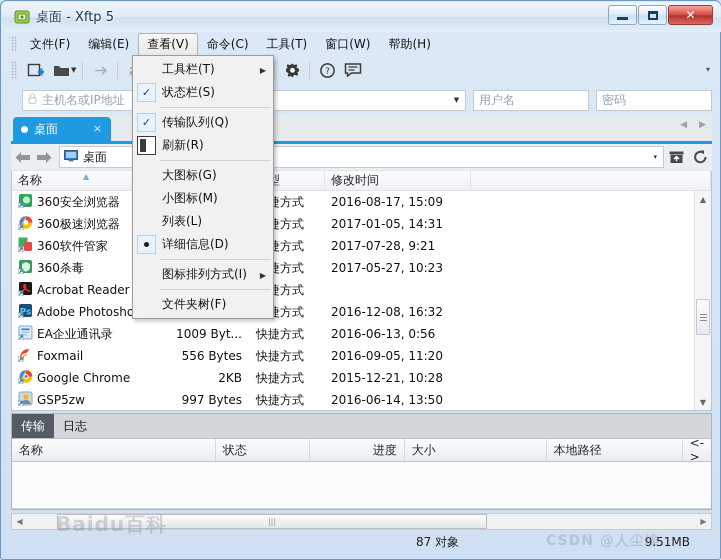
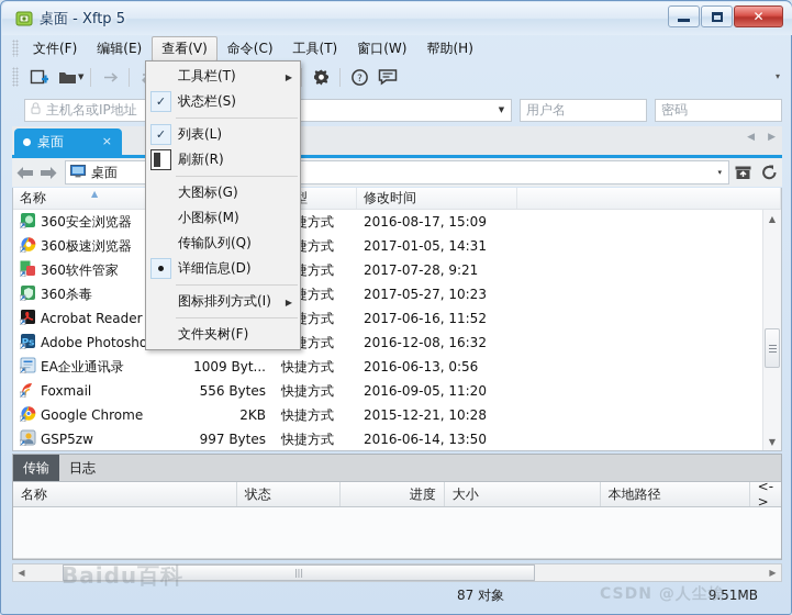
  桌面 - Xftp 5
  ✕
  文件(F)
  编辑(E)
  查看(V)
  命令(C)
  工具(T)
  窗口(W)
  帮助(H)
  ▼
  ?
  ▾
  主机名或IP地址
  ▼
  用户名
  密码
  桌面
  ×
  ◀
  ▶
  桌面
  ▾
  名称
  ▲
  修改时间
  360安全浏览器
  捷方式
  2016-08-17, 15:09
  360极速浏览器
  捷方式
  2017-01-05, 14:31
  360软件管家
  捷方式
  2017-07-28, 9:21
  360杀毒
  捷方式
  2017-05-27, 10:23
  Acrobat Reader
  捷方式
+ 2017-06-16, 11:52
  Ps
  Adobe Photosho
  捷方式
  2016-12-08, 16:32
  EA企业通讯录
  1009 Byt...
  快捷方式
  2016-06-13, 0:56
  Foxmail
  556 Bytes
  快捷方式
  2016-09-05, 11:20
  Google Chrome
  2KB
  快捷方式
  2015-12-21, 10:28
  GSP5zw
  997 Bytes
  快捷方式
  2016-06-14, 13:50
  ▲
  ▼
  传输
  日志
  名称
  状态
  进度
  大小
  本地路径
  <->
  ◀
  |||
  ▶
  87 对象
  9.51MB
  工具栏(T)
  ▶
  ✓
  状态栏(S)
  ✓
- 传输队列(Q)
+ 列表(L)
  刷新(R)
  大图标(G)
  小图标(M)
- 列表(L)
+ 传输队列(Q)
  详细信息(D)
  图标排列方式(I)
  ▶
  文件夹树(F)
  Baidu百科
  CSDN @人尘埃
